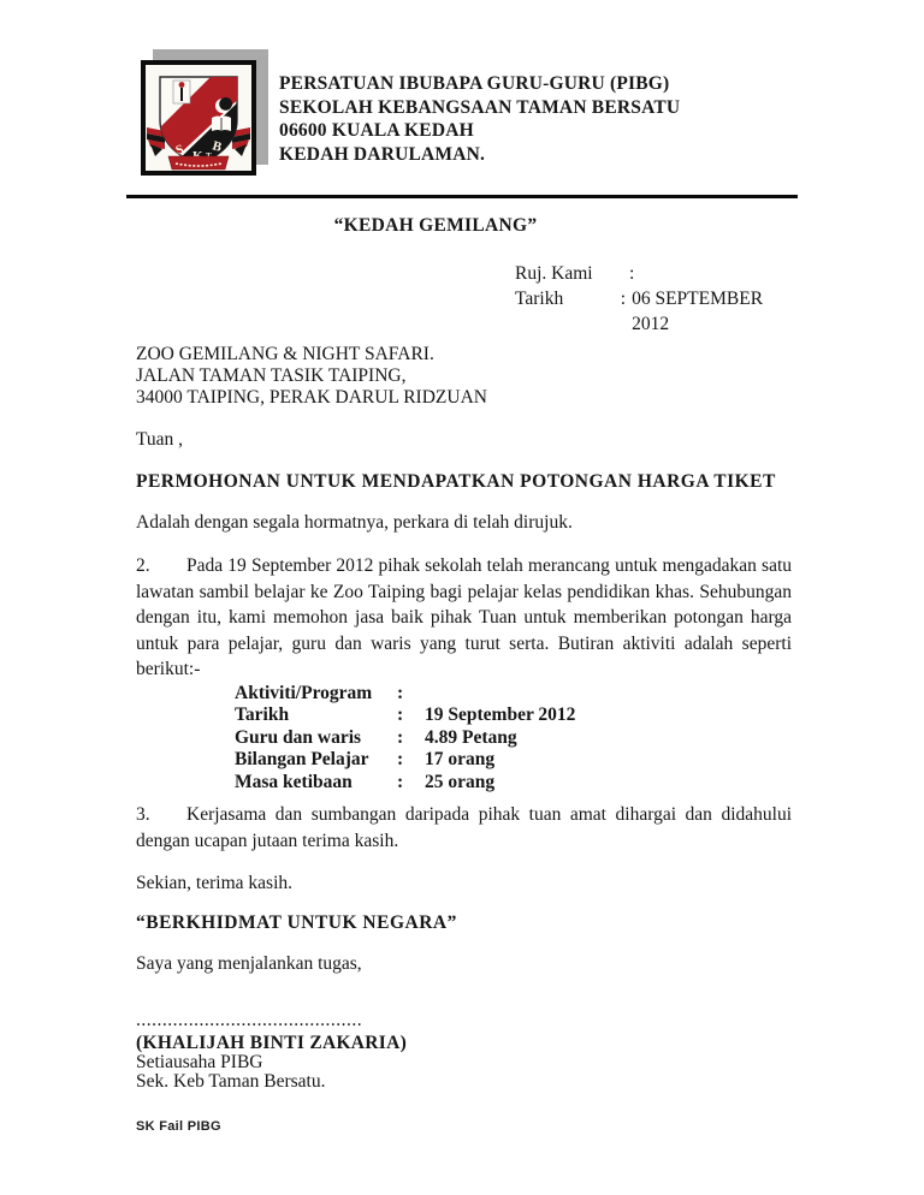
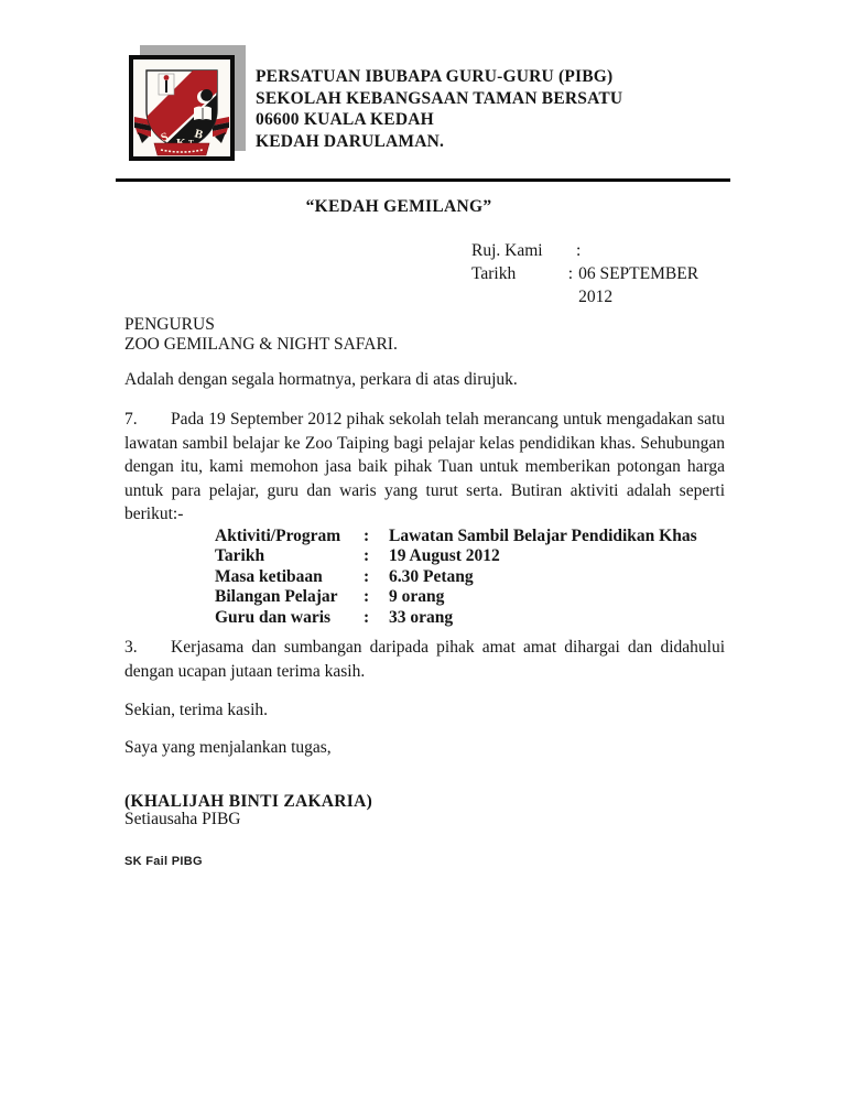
  PERSATUAN IBUBAPA GURU-GURU (PIBG)
  SEKOLAH KEBANGSAAN TAMAN BERSATU
  06600 KUALA KEDAH
  KEDAH DARULAMAN.
  “KEDAH GEMILANG”
  Ruj. Kami
  :
  Tarikh
  :
  06 SEPTEMBER 2012
+ PENGURUS
  ZOO GEMILANG & NIGHT SAFARI.
- JALAN TAMAN TASIK TAIPING,
- 34000 TAIPING, PERAK DARUL RIDZUAN
- Tuan ,
- PERMOHONAN UNTUK MENDAPATKAN POTONGAN HARGA TIKET
- Adalah dengan segala hormatnya, perkara di telah dirujuk.
+ Adalah dengan segala hormatnya, perkara di atas dirujuk.
- 2. Pada 19 September 2012 pihak sekolah telah merancang untuk mengadakan satu lawatan sambil belajar ke Zoo Taiping bagi pelajar kelas pendidikan khas. Sehubungan dengan itu, kami memohon jasa baik pihak Tuan untuk memberikan potongan harga untuk para pelajar, guru dan waris yang turut serta. Butiran aktiviti adalah seperti berikut:-
+ 7. Pada 19 September 2012 pihak sekolah telah merancang untuk mengadakan satu lawatan sambil belajar ke Zoo Taiping bagi pelajar kelas pendidikan khas. Sehubungan dengan itu, kami memohon jasa baik pihak Tuan untuk memberikan potongan harga untuk para pelajar, guru dan waris yang turut serta. Butiran aktiviti adalah seperti berikut:-
  Aktiviti/Program
  :
+ Lawatan Sambil Belajar Pendidikan Khas
  Tarikh
  :
- 19 September 2012
+ 19 August 2012
- Guru dan waris
+ Masa ketibaan
  :
- 4.89 Petang
+ 6.30 Petang
  Bilangan Pelajar
  :
- 17 orang
+ 9 orang
- Masa ketibaan
+ Guru dan waris
  :
- 25 orang
+ 33 orang
- 3. Kerjasama dan sumbangan daripada pihak tuan amat dihargai dan didahului dengan ucapan jutaan terima kasih.
+ 3. Kerjasama dan sumbangan daripada pihak amat amat dihargai dan didahului dengan ucapan jutaan terima kasih.
  Sekian, terima kasih.
- “BERKHIDMAT UNTUK NEGARA”
  Saya yang menjalankan tugas,
- ...........................................
  (KHALIJAH BINTI ZAKARIA)
  Setiausaha PIBG
- Sek. Keb Taman Bersatu.
  SK Fail PIBG
